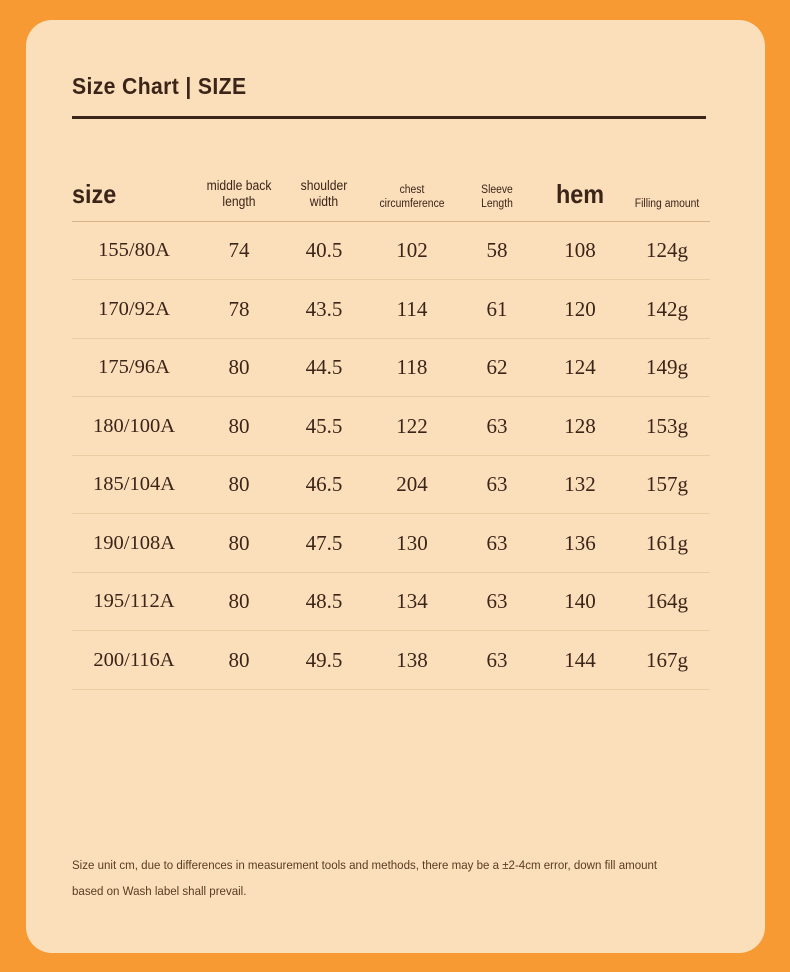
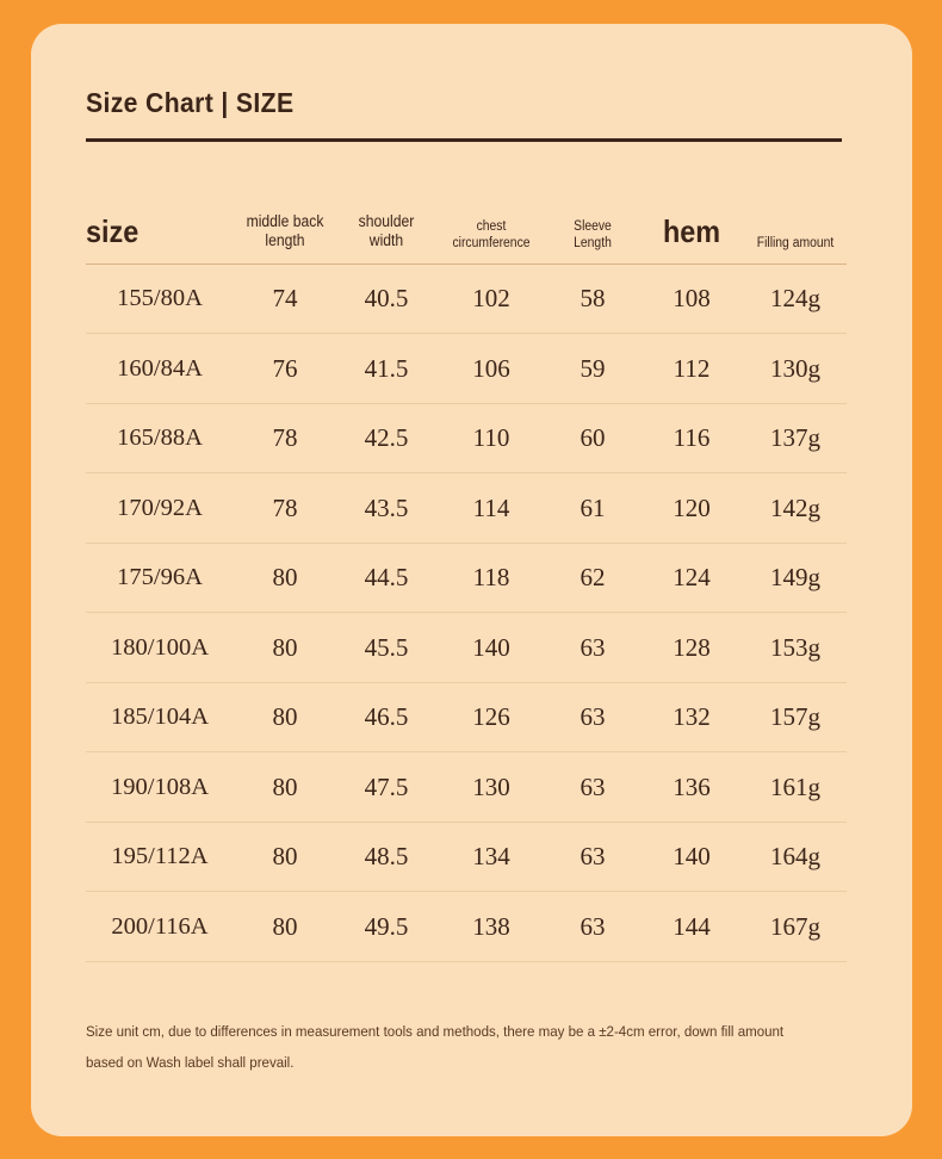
  Size Chart | SIZE
  size	middle back length	shoulder width	chest circumference	Sleeve Length	hem	Filling amount
  155/80A	74	40.5	102	58	108	124g
+ 160/84A	76	41.5	106	59	112	130g
+ 165/88A	78	42.5	110	60	116	137g
  170/92A	78	43.5	114	61	120	142g
  175/96A	80	44.5	118	62	124	149g
- 180/100A	80	45.5	122	63	128	153g
+ 180/100A	80	45.5	140	63	128	153g
- 185/104A	80	46.5	204	63	132	157g
+ 185/104A	80	46.5	126	63	132	157g
  190/108A	80	47.5	130	63	136	161g
  195/112A	80	48.5	134	63	140	164g
  200/116A	80	49.5	138	63	144	167g
  Size unit cm, due to differences in measurement tools and methods, there may be a ±2-4cm error, down fill amount based on Wash label shall prevail.
